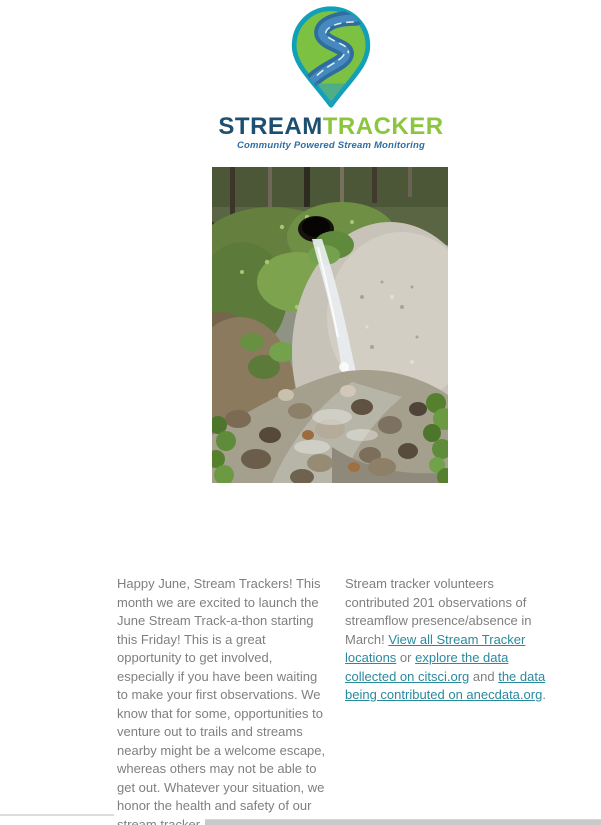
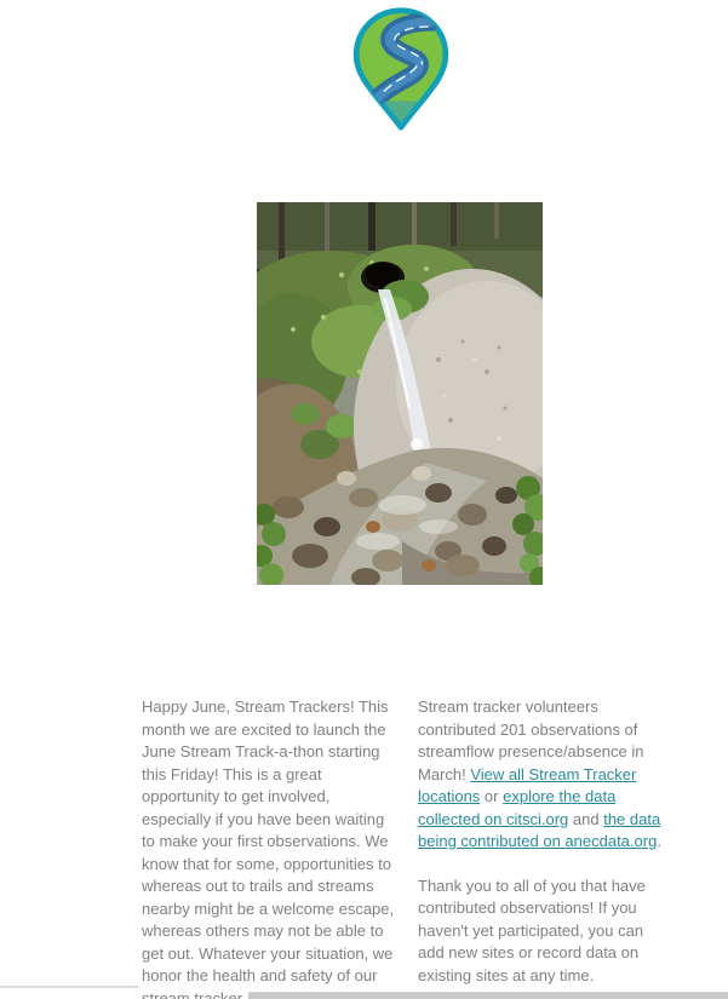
- STREAMTRACKER
- Community Powered Stream Monitoring
- Happy June, Stream Trackers! This month we are excited to launch the June Stream Track-a-thon starting this Friday! This is a great opportunity to get involved, especially if you have been waiting to make your first observations. We know that for some, opportunities to venture out to trails and streams nearby might be a welcome escape, whereas others may not be able to get out. Whatever your situation, we honor the health and safety of our stream tracker
+ Happy June, Stream Trackers! This month we are excited to launch the June Stream Track-a-thon starting this Friday! This is a great opportunity to get involved, especially if you have been waiting to make your first observations. We know that for some, opportunities to whereas out to trails and streams nearby might be a welcome escape, whereas others may not be able to get out. Whatever your situation, we honor the health and safety of our stream tracker
  Stream tracker volunteers contributed 201 observations of streamflow presence/absence in March! View all Stream Tracker locations or explore the data collected on citsci.org and the data being contributed on anecdata.org.
+ Thank you to all of you that have contributed observations! If you haven't yet participated, you can add new sites or record data on existing sites at any time.
